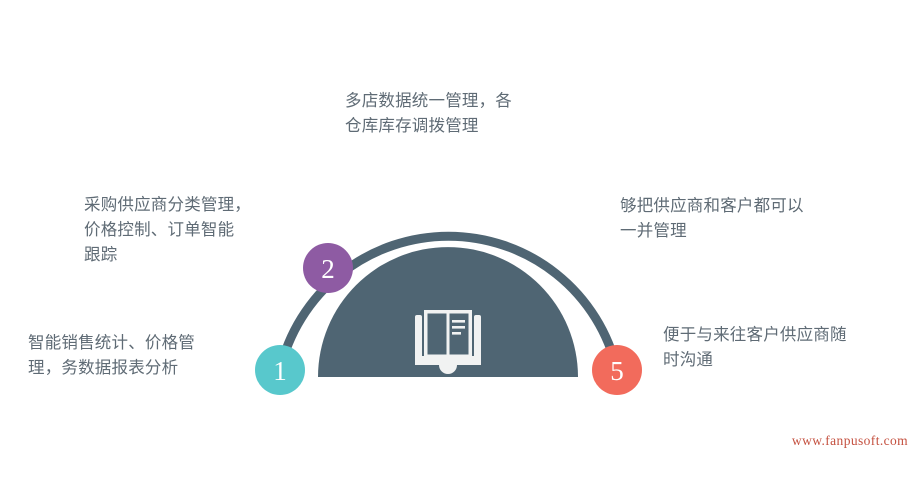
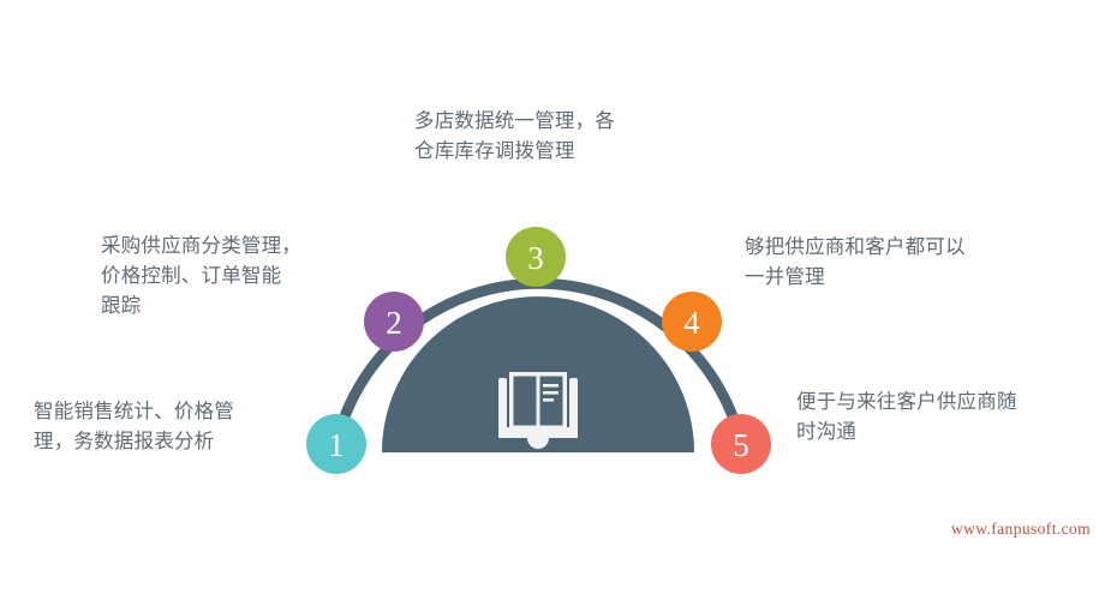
  1
  2
+ 3
+ 4
  5
  多店数据统一管理，各
  仓库库存调拨管理
  采购供应商分类管理，
  价格控制、订单智能
  跟踪
  智能销售统计、价格管
  理，务数据报表分析
  够把供应商和客户都可以
  一并管理
  便于与来往客户供应商随
  时沟通
  www.fanpusoft.com
